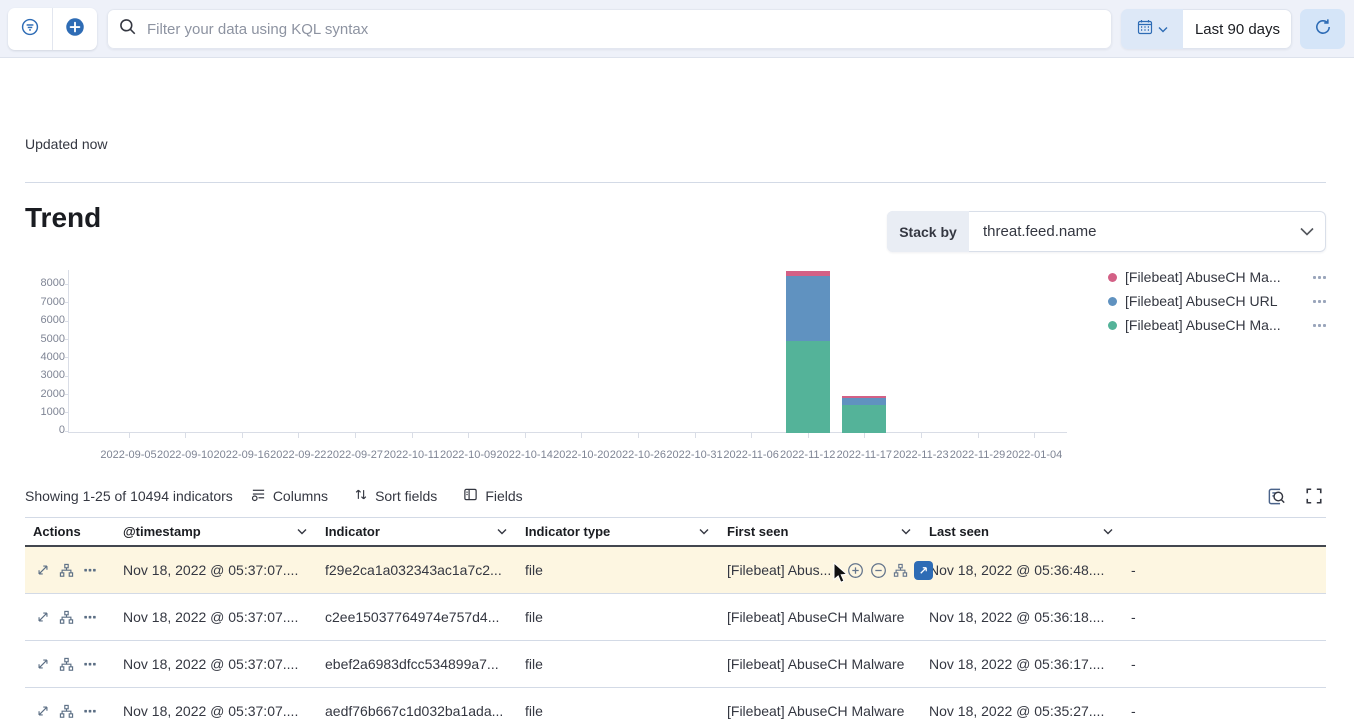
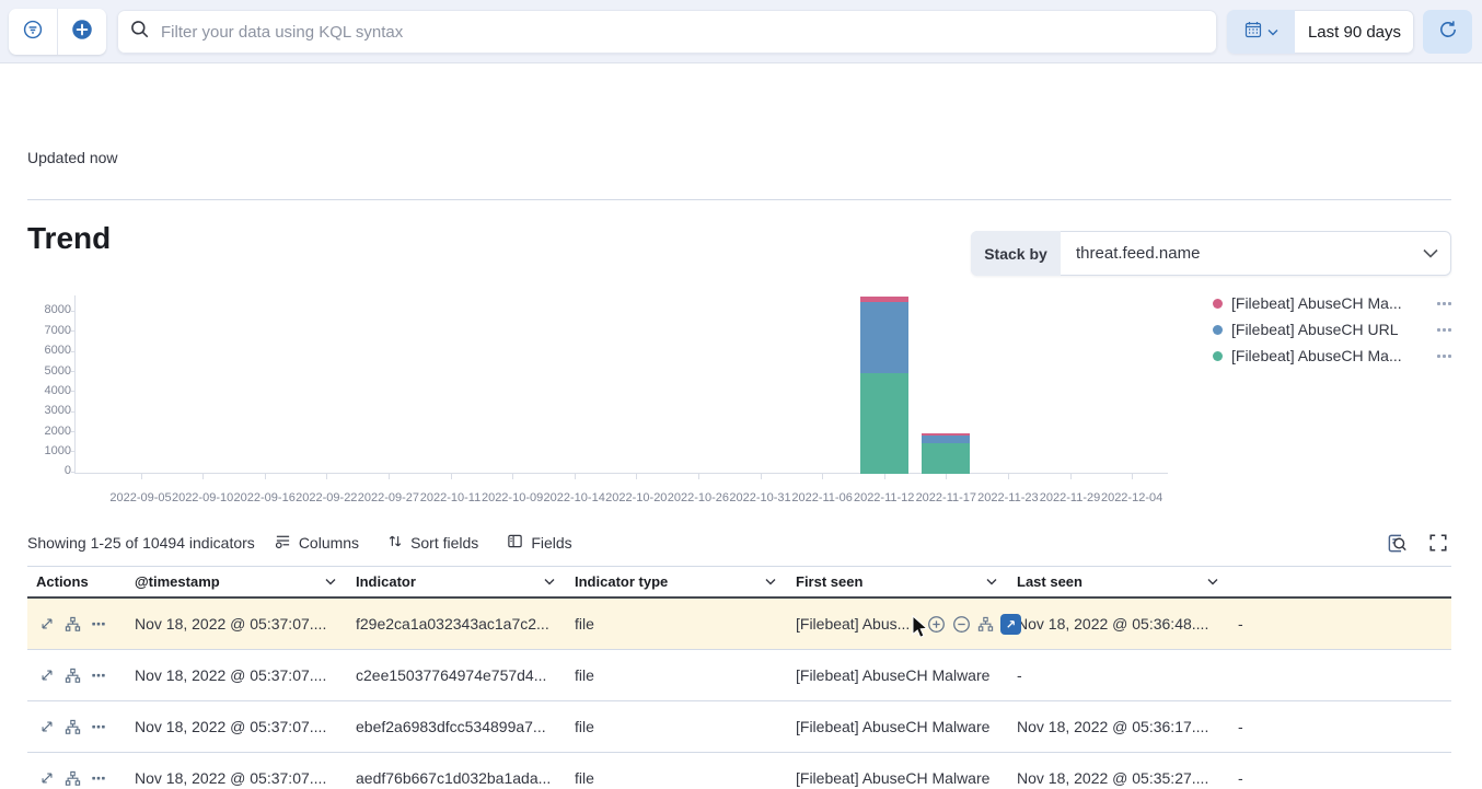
  Filter your data using KQL syntax
  Last 90 days
  Updated now
  Trend
  Stack by
  threat.feed.name
  0
  1000
  2000
  3000
  4000
  5000
  6000
  7000
  8000
  2022-09-05
  2022-09-10
  2022-09-16
  2022-09-22
  2022-09-27
  2022-10-11
  2022-10-09
  2022-10-14
  2022-10-20
  2022-10-26
  2022-10-31
  2022-11-06
  2022-11-12
  2022-11-17
  2022-11-23
  2022-11-29
- 2022-01-04
+ 2022-12-04
  [Filebeat] AbuseCH Ma...
  [Filebeat] AbuseCH URL
  [Filebeat] AbuseCH Ma...
  Showing 1-25 of 10494 indicators
  Columns
  Sort fields
  Fields
  Actions
  @timestamp
  Indicator
  Indicator type
  First seen
  Last seen
  Nov 18, 2022 @ 05:37:07....
  f29e2ca1a032343ac1a7c2...
  file
  [Filebeat] Abus...
  Nov 18, 2022 @ 05:36:48....
  -
  Nov 18, 2022 @ 05:37:07....
  c2ee15037764974e757d4...
  file
  [Filebeat] AbuseCH Malware
- Nov 18, 2022 @ 05:36:18....
  -
  Nov 18, 2022 @ 05:37:07....
  ebef2a6983dfcc534899a7...
  file
  [Filebeat] AbuseCH Malware
  Nov 18, 2022 @ 05:36:17....
  -
  Nov 18, 2022 @ 05:37:07....
  aedf76b667c1d032ba1ada...
  file
  [Filebeat] AbuseCH Malware
  Nov 18, 2022 @ 05:35:27....
  -
